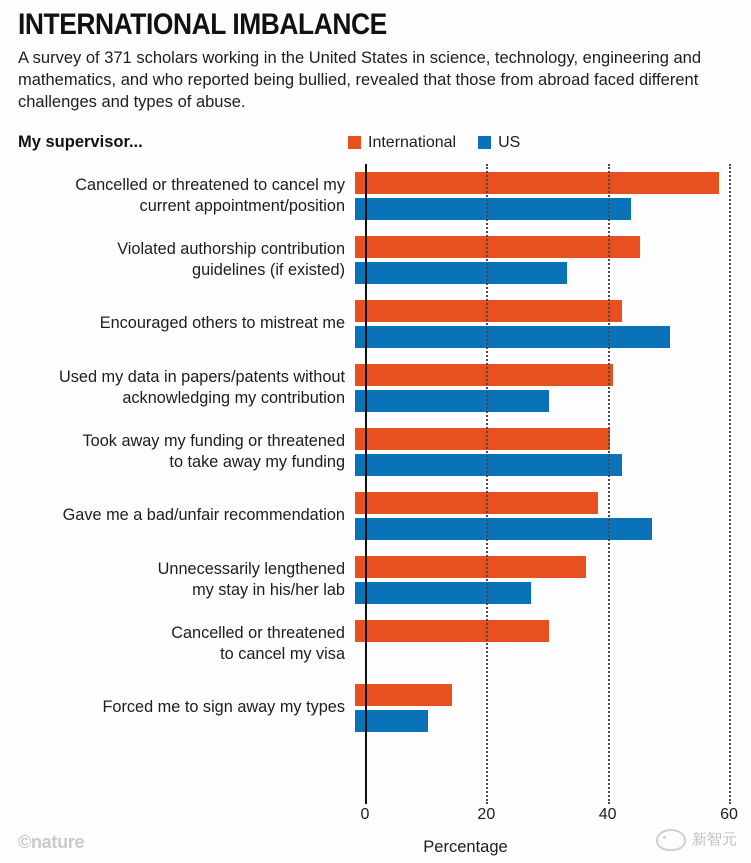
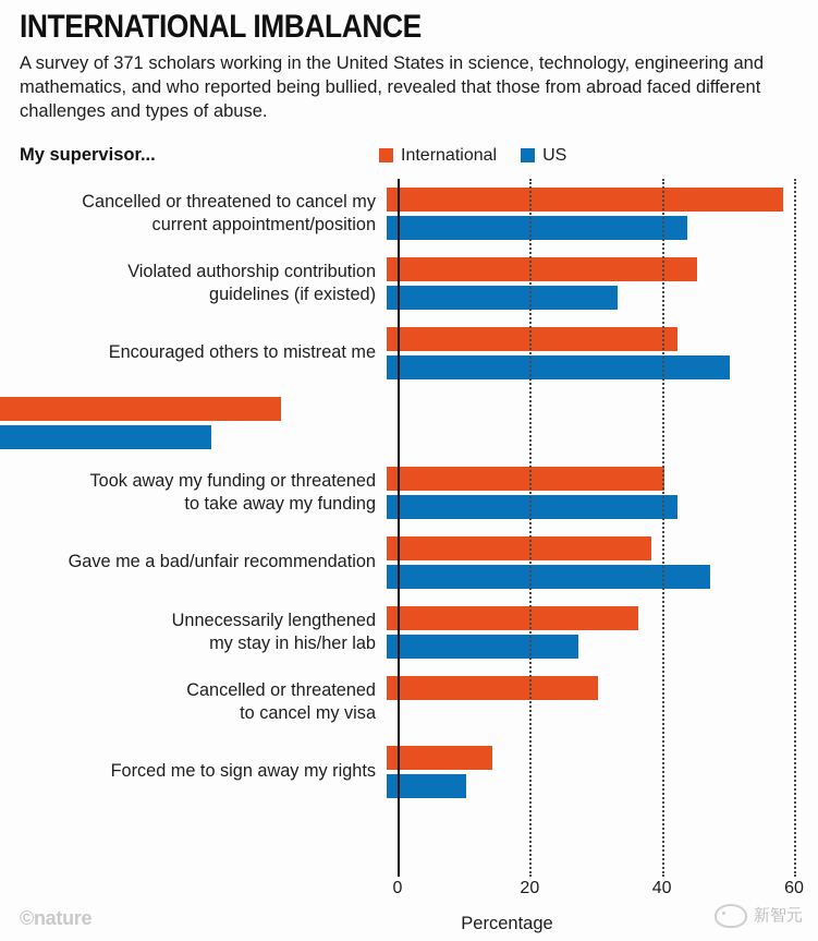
  INTERNATIONAL IMBALANCE
  A survey of 371 scholars working in the United States in science, technology, engineering and mathematics, and who reported being bullied, revealed that those from abroad faced different challenges and types of abuse.
  My supervisor...
  International
  US
  Cancelled or threatened to cancel my
  current appointment/position
  Violated authorship contribution
  guidelines (if existed)
  Encouraged others to mistreat me
- Used my data in papers/patents without
- acknowledging my contribution
  Took away my funding or threatened
  to take away my funding
  Gave me a bad/unfair recommendation
  Unnecessarily lengthened
  my stay in his/her lab
  Cancelled or threatened
  to cancel my visa
- Forced me to sign away my types
+ Forced me to sign away my rights
  0
  20
  40
  60
  Percentage
  ©nature
  新智元
